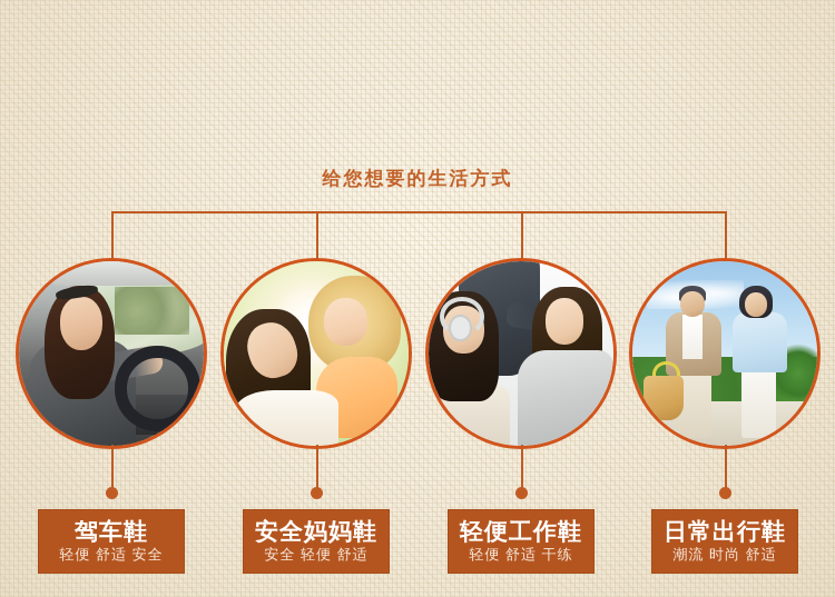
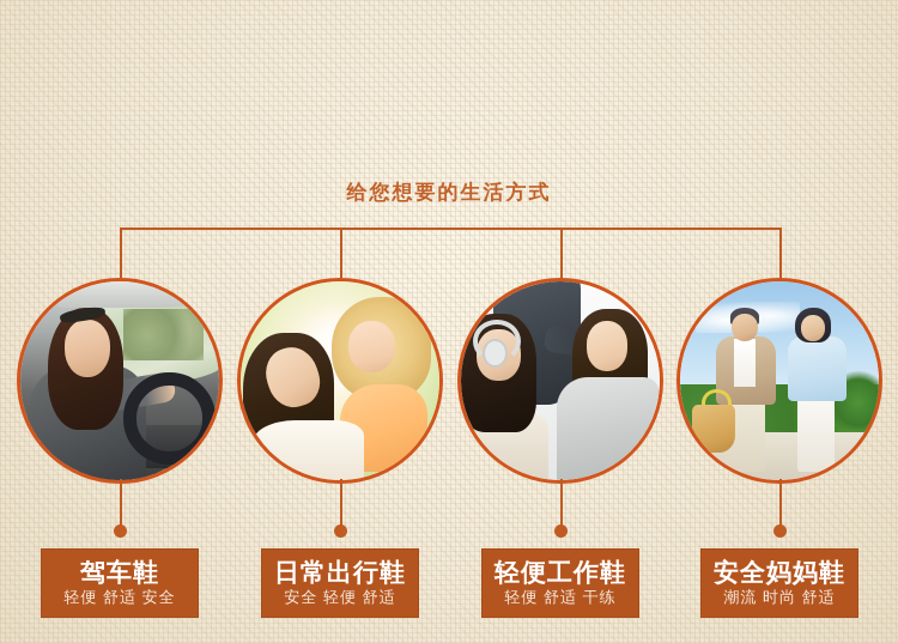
  给您想要的生活方式
  驾车鞋
  轻便 舒适 安全
- 安全妈妈鞋
+ 日常出行鞋
  安全 轻便 舒适
  轻便工作鞋
  轻便 舒适 干练
- 日常出行鞋
+ 安全妈妈鞋
  潮流 时尚 舒适
